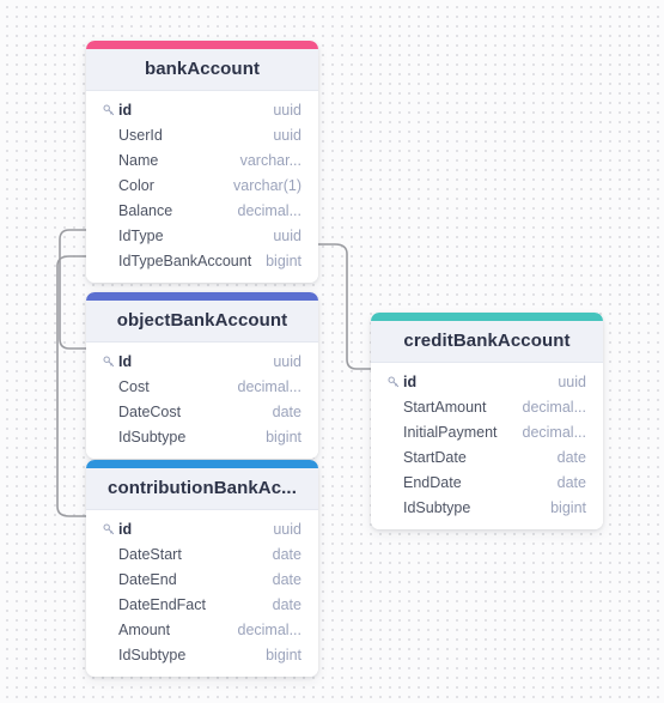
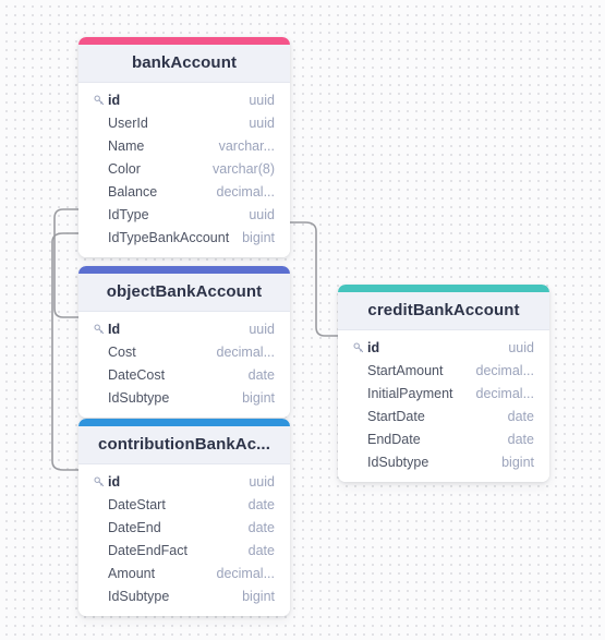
  bankAccount
  id
  uuid
  UserId
  uuid
  Name
  varchar...
  Color
- varchar(1)
+ varchar(8)
  Balance
  decimal...
  IdType
  uuid
  IdTypeBankAccount
  bigint
  objectBankAccount
  Id
  uuid
  Cost
  decimal...
  DateCost
  date
  IdSubtype
  bigint
  contributionBankAc...
  id
  uuid
  DateStart
  date
  DateEnd
  date
  DateEndFact
  date
  Amount
  decimal...
  IdSubtype
  bigint
  creditBankAccount
  id
  uuid
  StartAmount
  decimal...
  InitialPayment
  decimal...
  StartDate
  date
  EndDate
  date
  IdSubtype
  bigint
